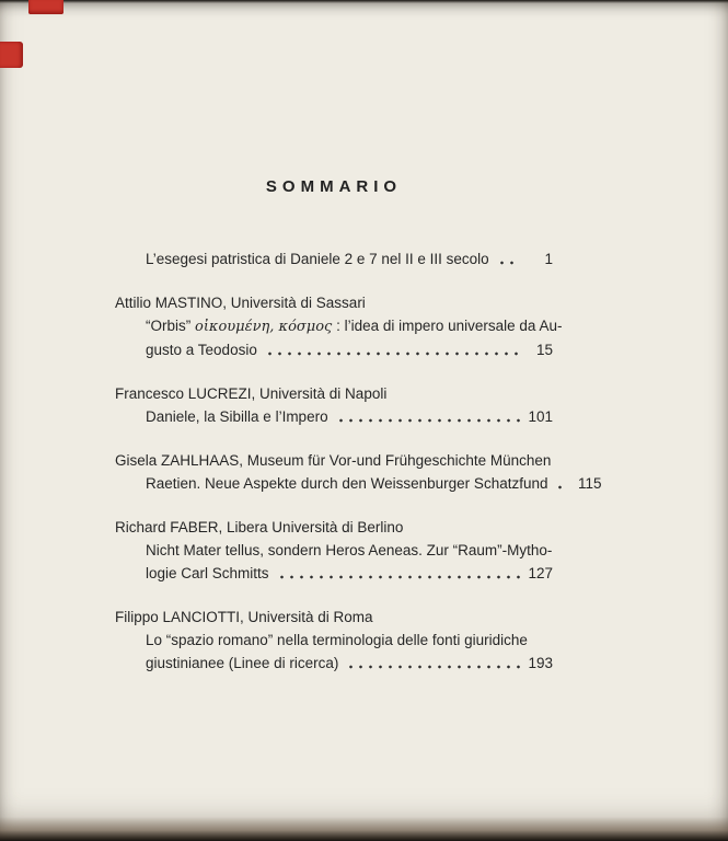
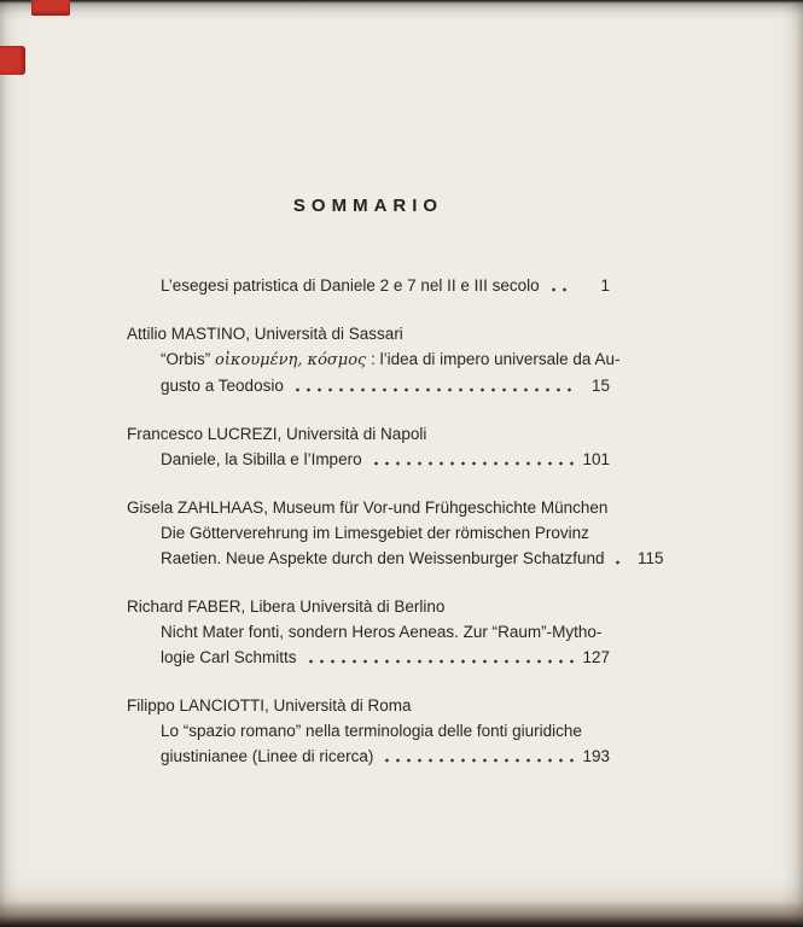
  SOMMARIO
  L’esegesi patristica di Daniele 2 e 7 nel II e III secolo
  1
  Attilio MASTINO, Università di Sassari
  “Orbis” οἰκουμένη, κόσμος : l’idea di impero universale da Au-
  gusto a Teodosio
  15
  Francesco LUCREZI, Università di Napoli
  Daniele, la Sibilla e l’Impero
  101
  Gisela ZAHLHAAS, Museum für Vor-und Frühgeschichte München
+ Die Götterverehrung im Limesgebiet der römischen Provinz
  Raetien. Neue Aspekte durch den Weissenburger Schatzfund
  115
  Richard FABER, Libera Università di Berlino
- Nicht Mater tellus, sondern Heros Aeneas. Zur “Raum”-Mytho-
+ Nicht Mater fonti, sondern Heros Aeneas. Zur “Raum”-Mytho-
  logie Carl Schmitts
  127
  Filippo LANCIOTTI, Università di Roma
  Lo “spazio romano” nella terminologia delle fonti giuridiche
  giustinianee (Linee di ricerca)
  193
